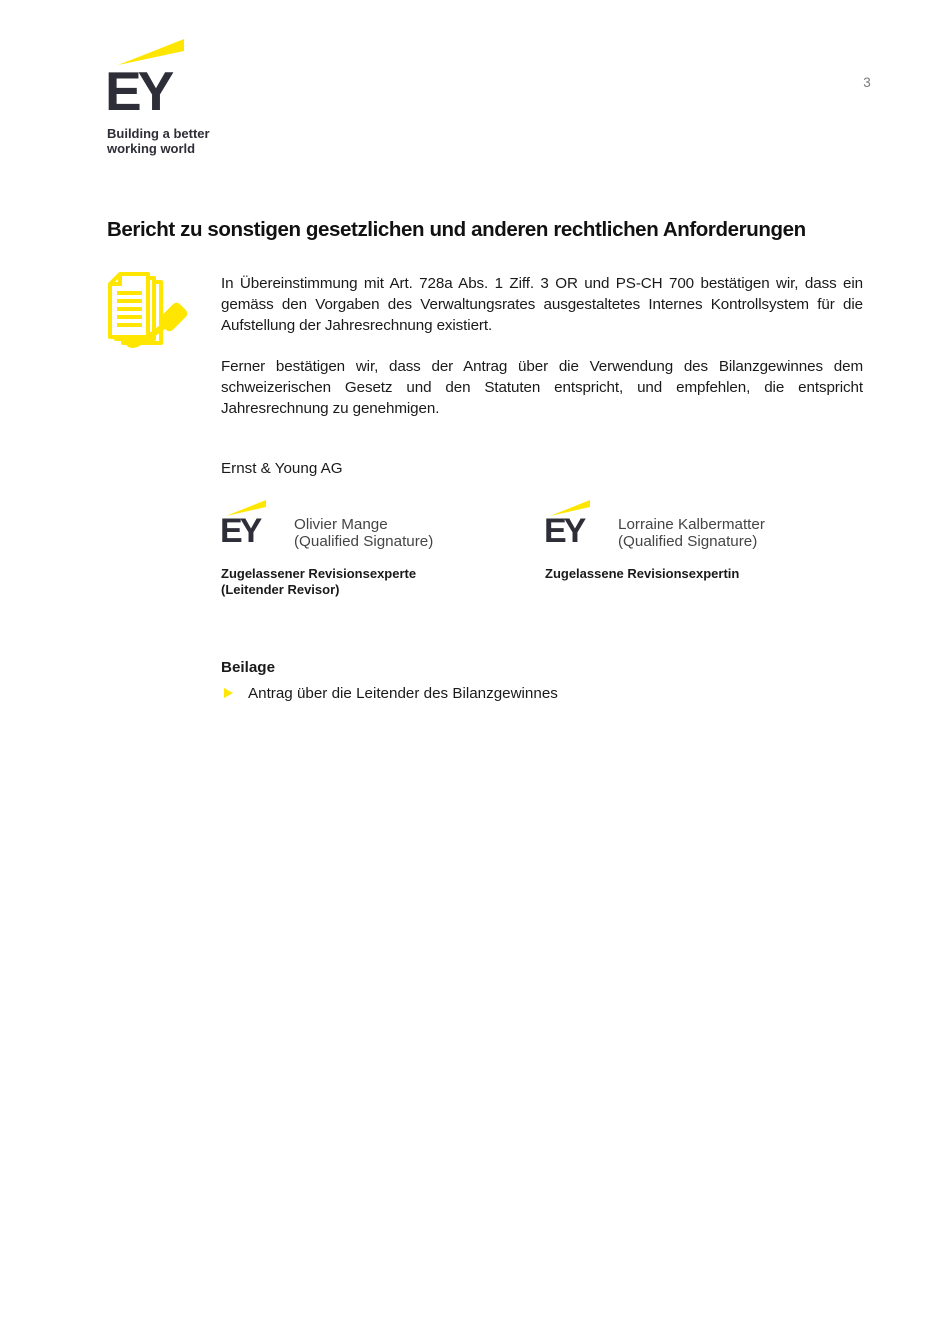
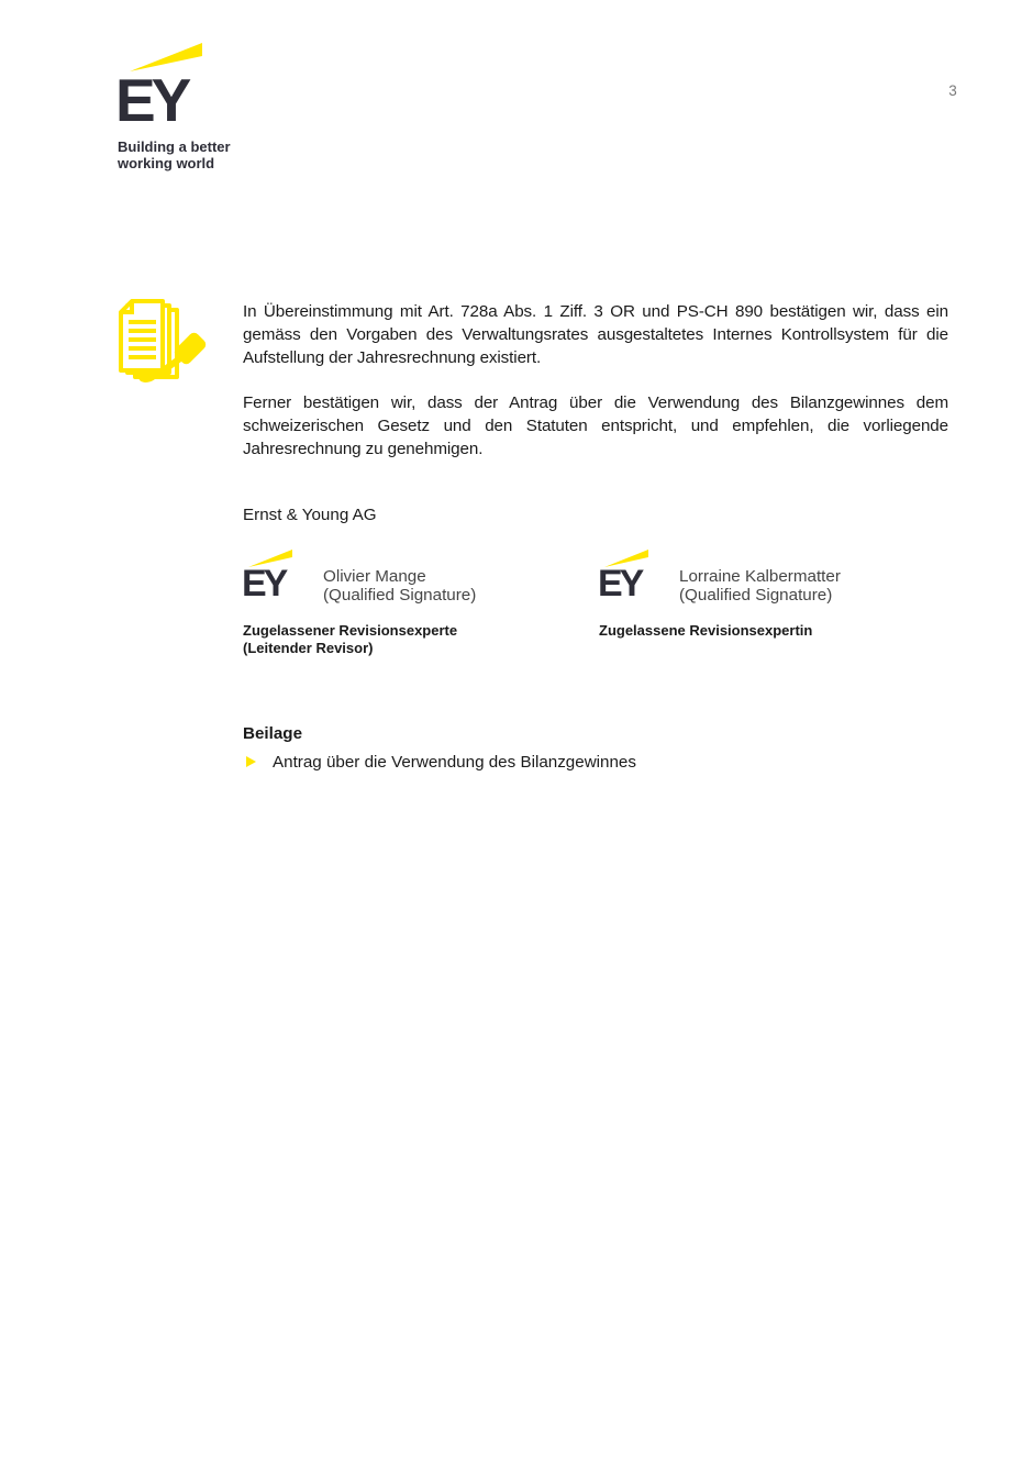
  EY
  Building a better
  working world
  3
- Bericht zu sonstigen gesetzlichen und anderen rechtlichen Anforderungen
- In Übereinstimmung mit Art. 728a Abs. 1 Ziff. 3 OR und PS-CH 700 bestätigen wir, dass ein gemäss den Vorgaben des Verwaltungsrates ausgestaltetes Internes Kontrollsystem für die Aufstellung der Jahresrechnung existiert.
+ In Übereinstimmung mit Art. 728a Abs. 1 Ziff. 3 OR und PS-CH 890 bestätigen wir, dass ein gemäss den Vorgaben des Verwaltungsrates ausgestaltetes Internes Kontrollsystem für die Aufstellung der Jahresrechnung existiert.
- Ferner bestätigen wir, dass der Antrag über die Verwendung des Bilanzgewinnes dem schweizerischen Gesetz und den Statuten entspricht, und empfehlen, die entspricht Jahresrechnung zu genehmigen.
+ Ferner bestätigen wir, dass der Antrag über die Verwendung des Bilanzgewinnes dem schweizerischen Gesetz und den Statuten entspricht, und empfehlen, die vorliegende Jahresrechnung zu genehmigen.
  Ernst & Young AG
  EY
  Olivier Mange
  (Qualified Signature)
  Zugelassener Revisionsexperte
  (Leitender Revisor)
  EY
  Lorraine Kalbermatter
  (Qualified Signature)
  Zugelassene Revisionsexpertin
  Beilage
- Antrag über die Leitender des Bilanzgewinnes
+ Antrag über die Verwendung des Bilanzgewinnes
